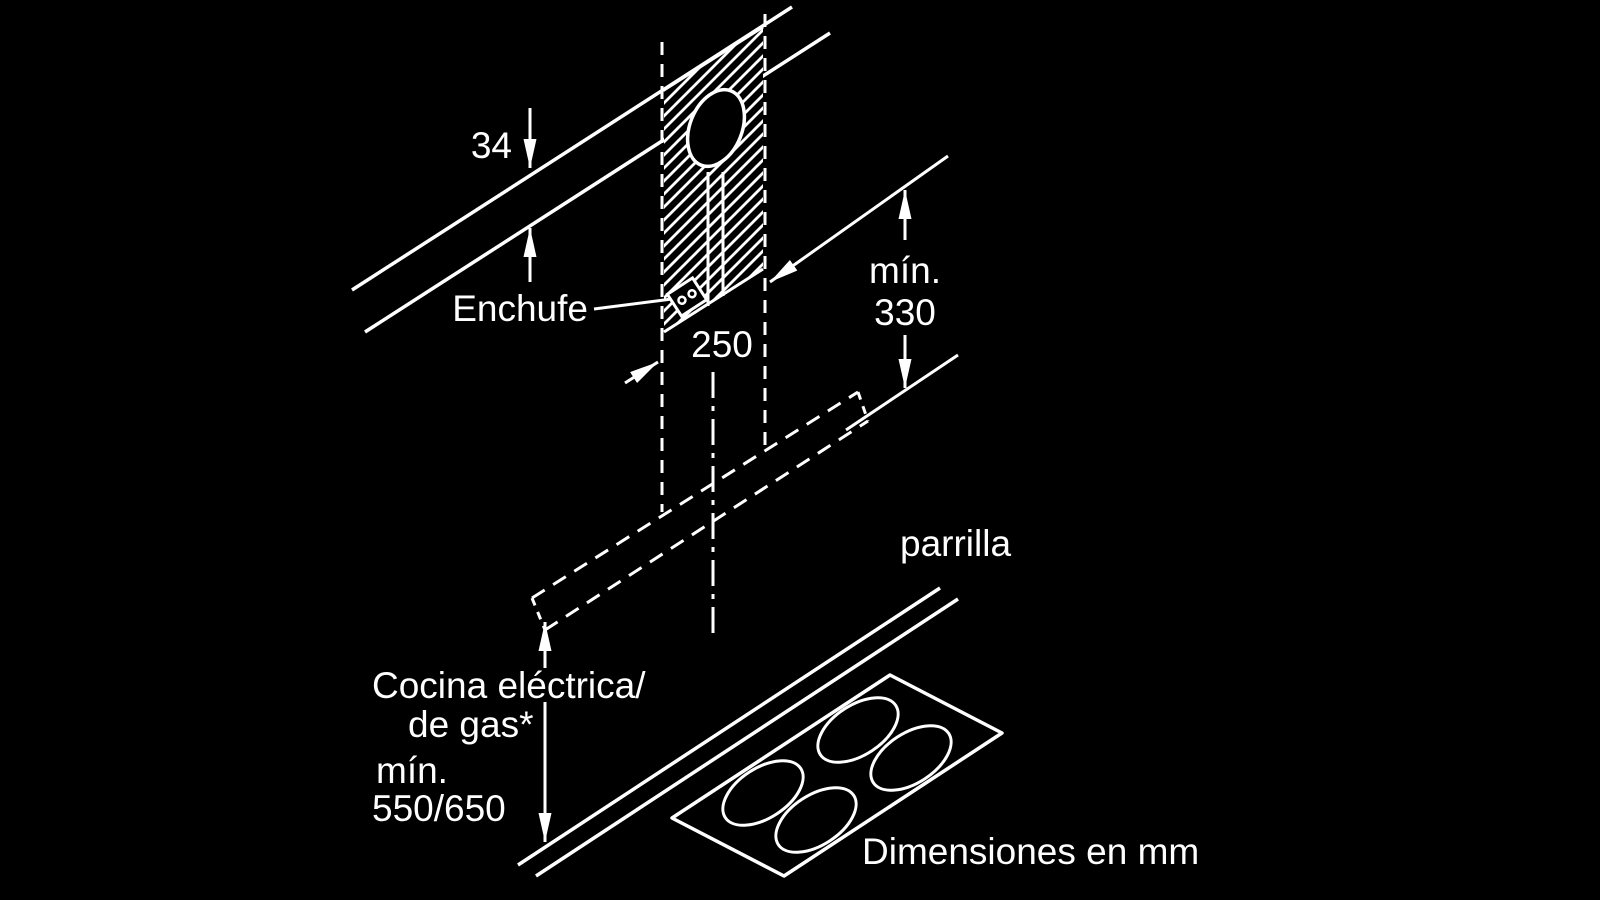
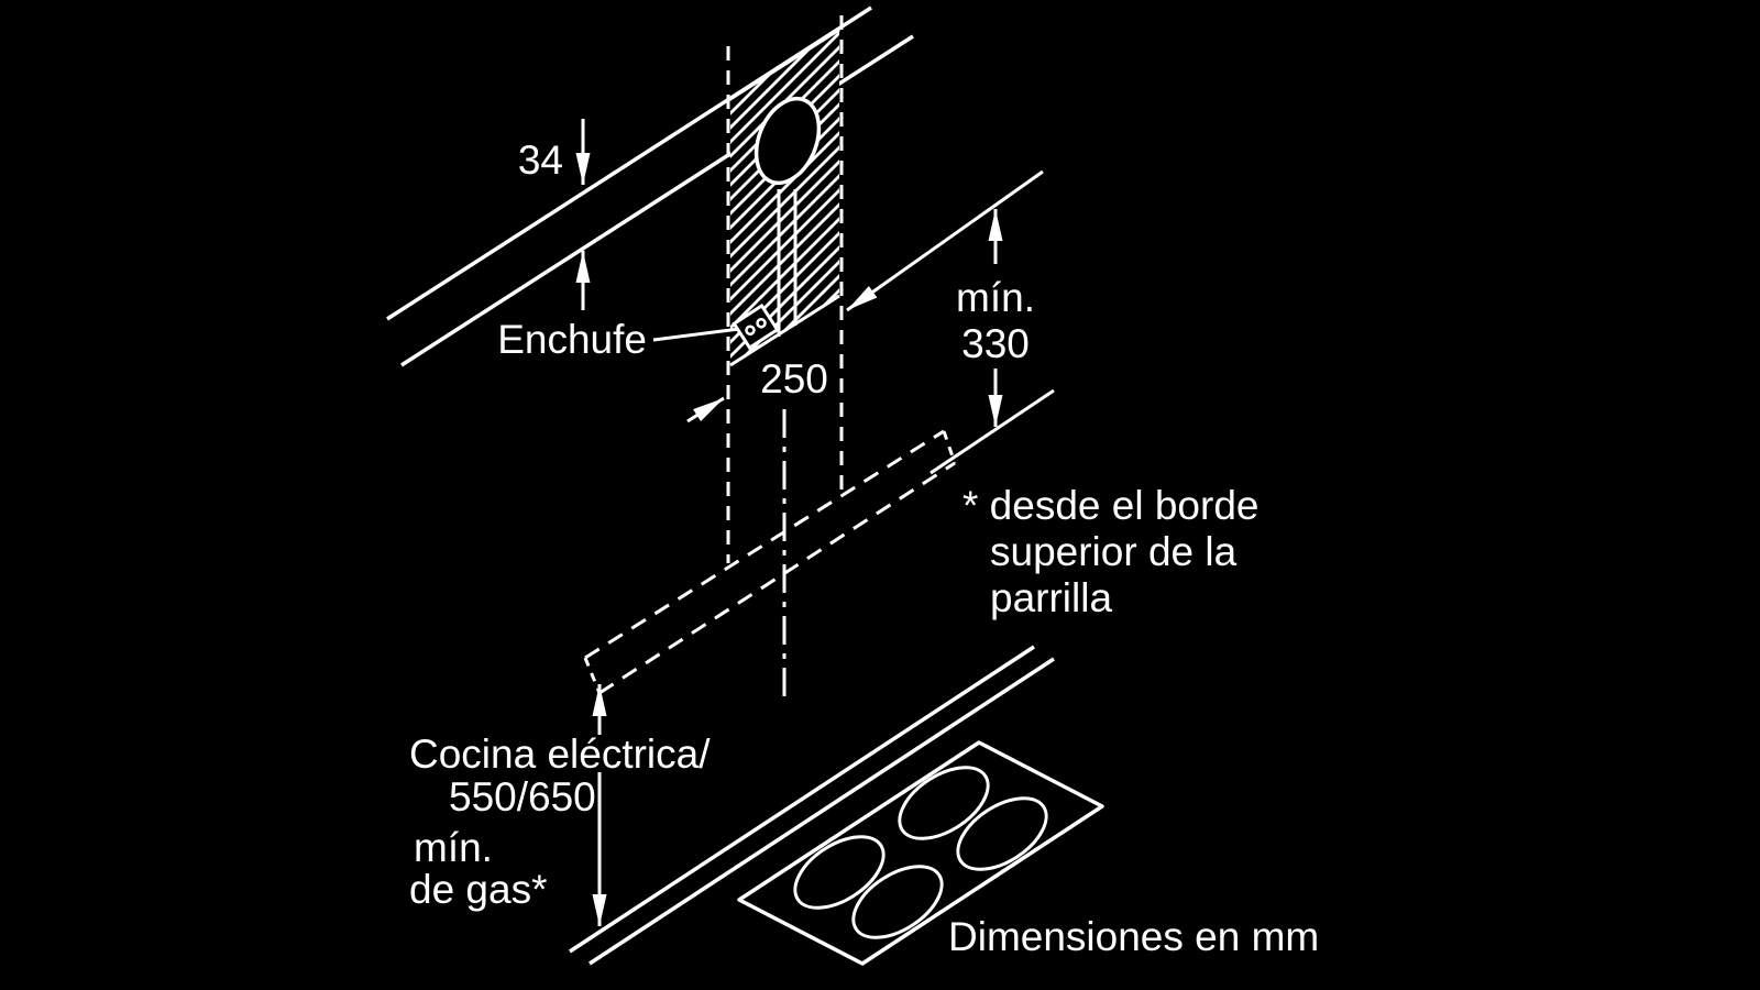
  Enchufe
  34
  250
  mín.
  330
+ * desde el borde
+ superior de la
  parrilla
  Cocina eléctrica/
- de gas*
+ 550/650
  mín.
- 550/650
+ de gas*
  Dimensiones en mm
